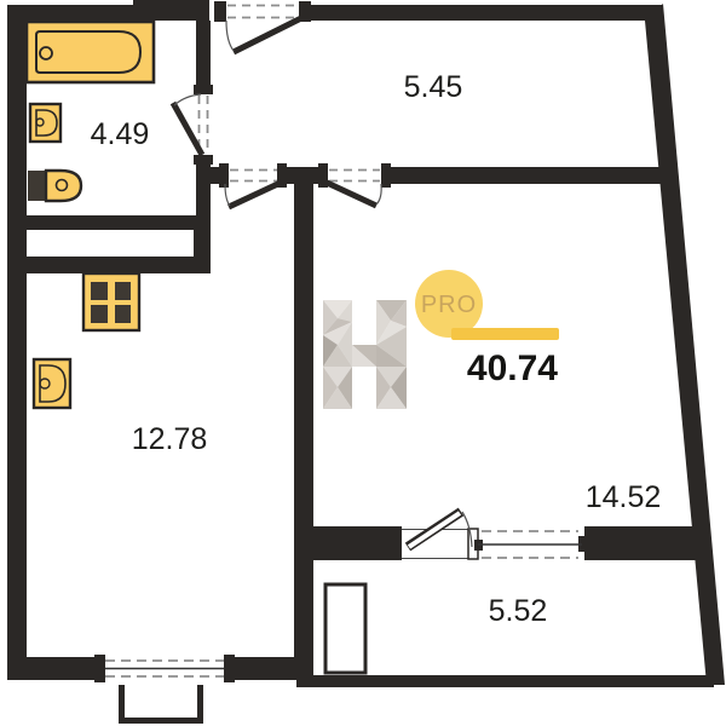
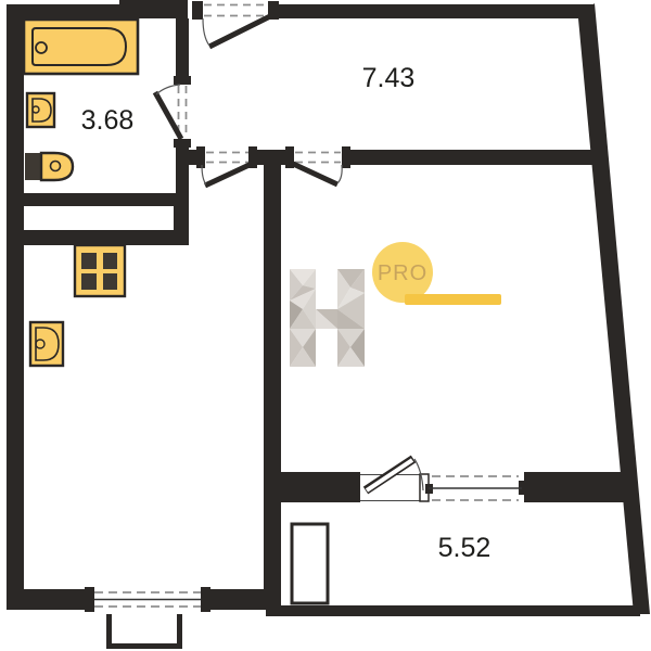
  PRO
- 40.74
- 4.49
+ 3.68
- 5.45
+ 7.43
- 12.78
- 14.52
  5.52
